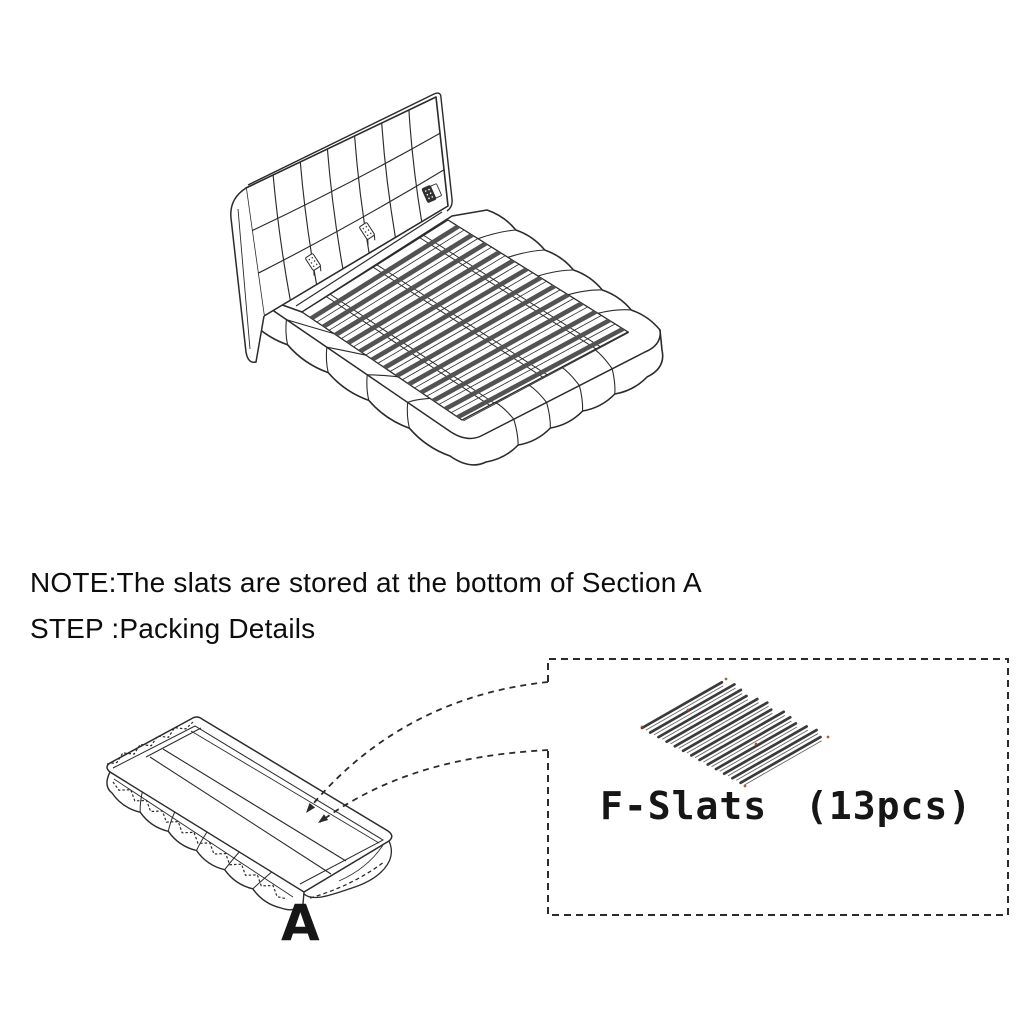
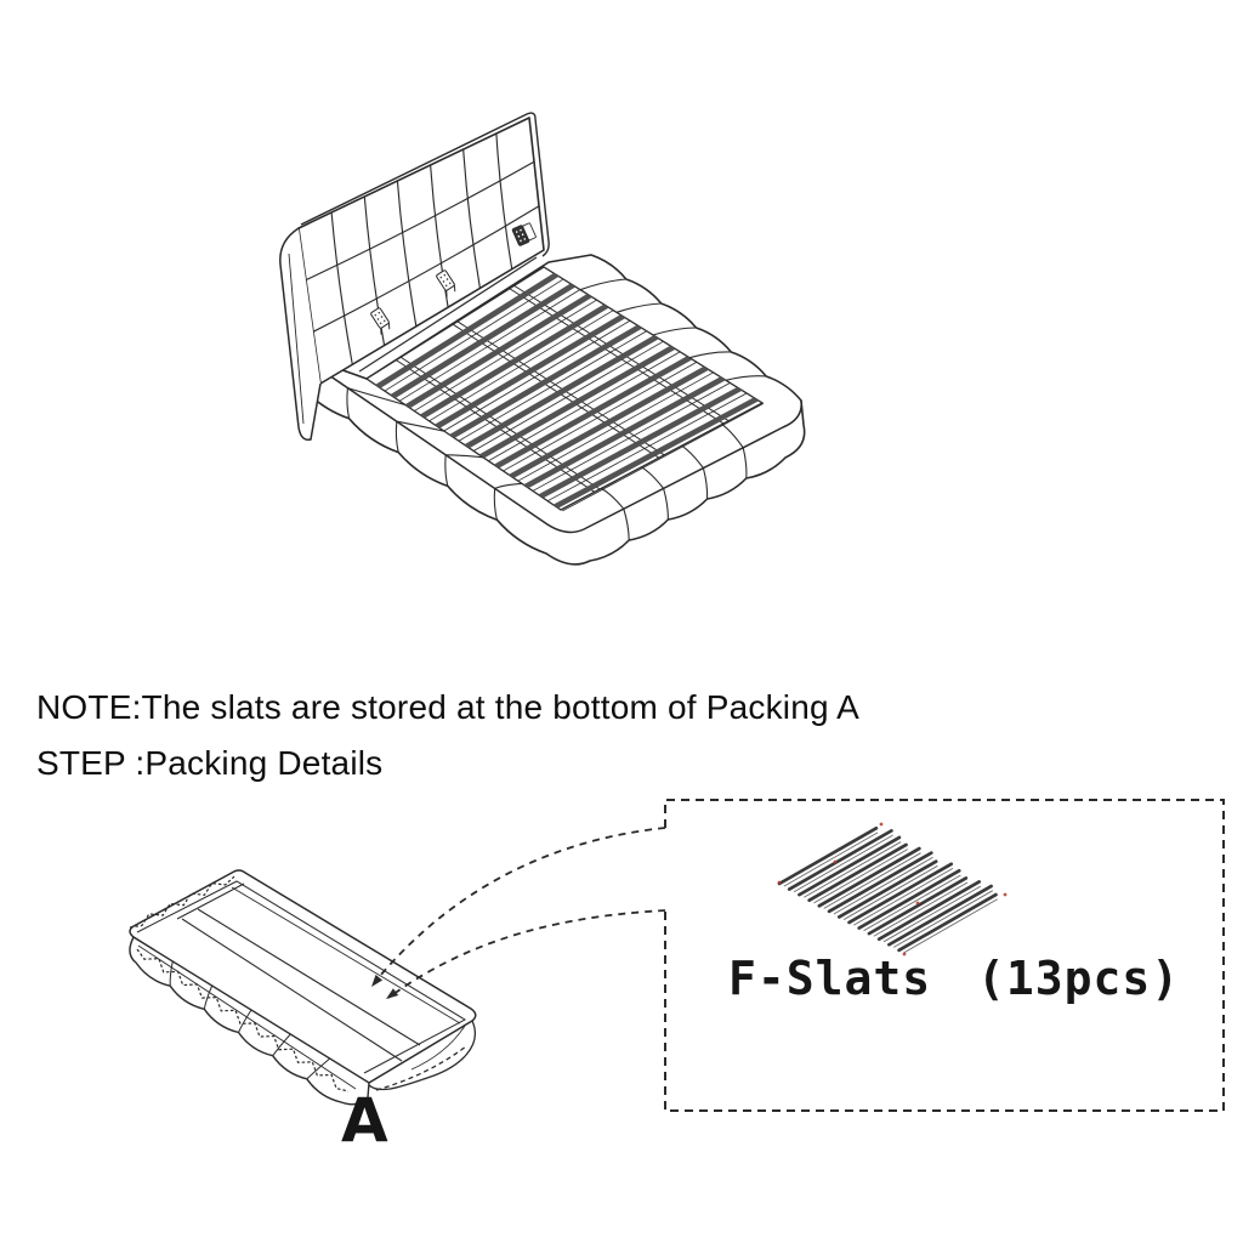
- NOTE:The slats are stored at the bottom of Section A
+ NOTE:The slats are stored at the bottom of Packing A
  STEP :Packing Details
  F-Slats (13pcs)
  A
